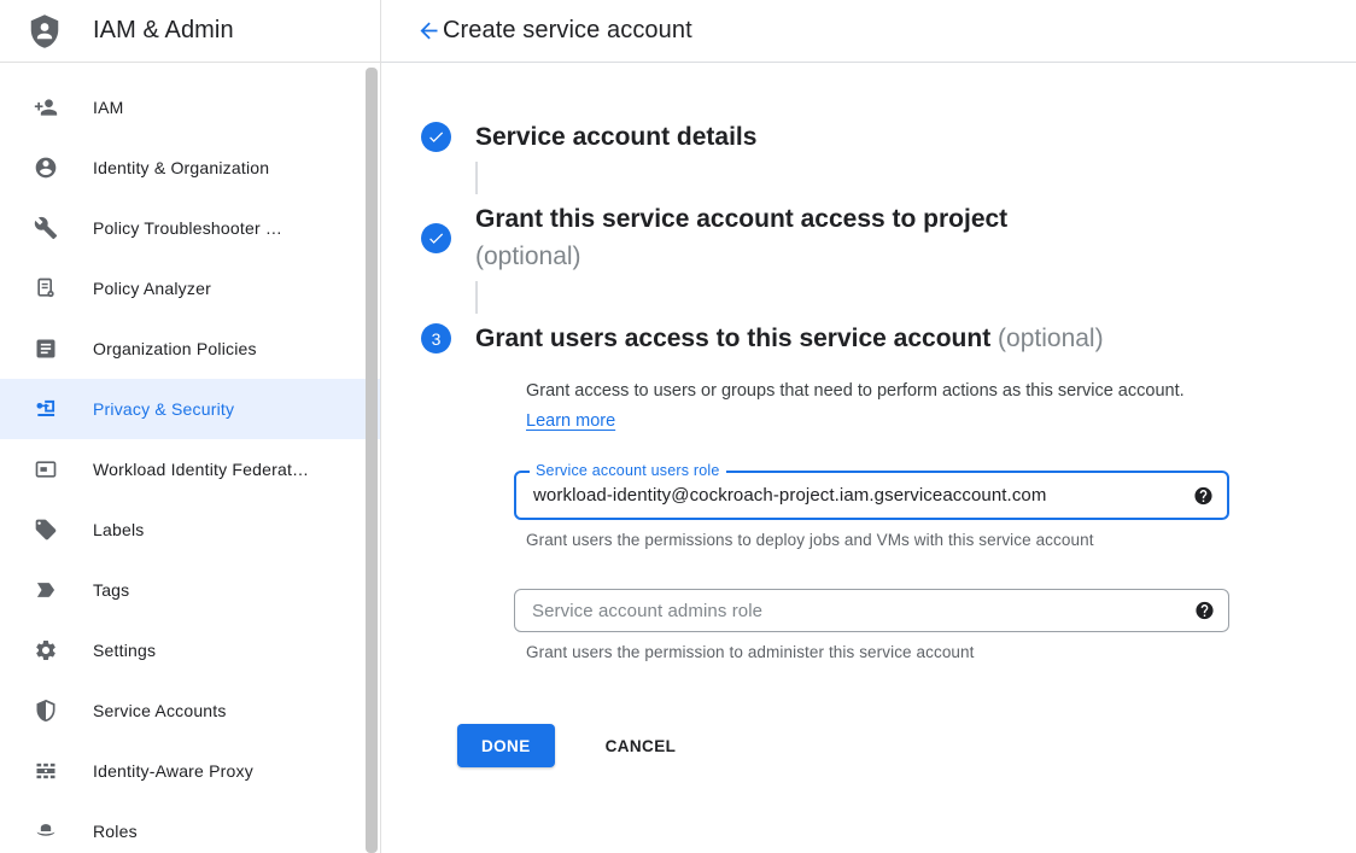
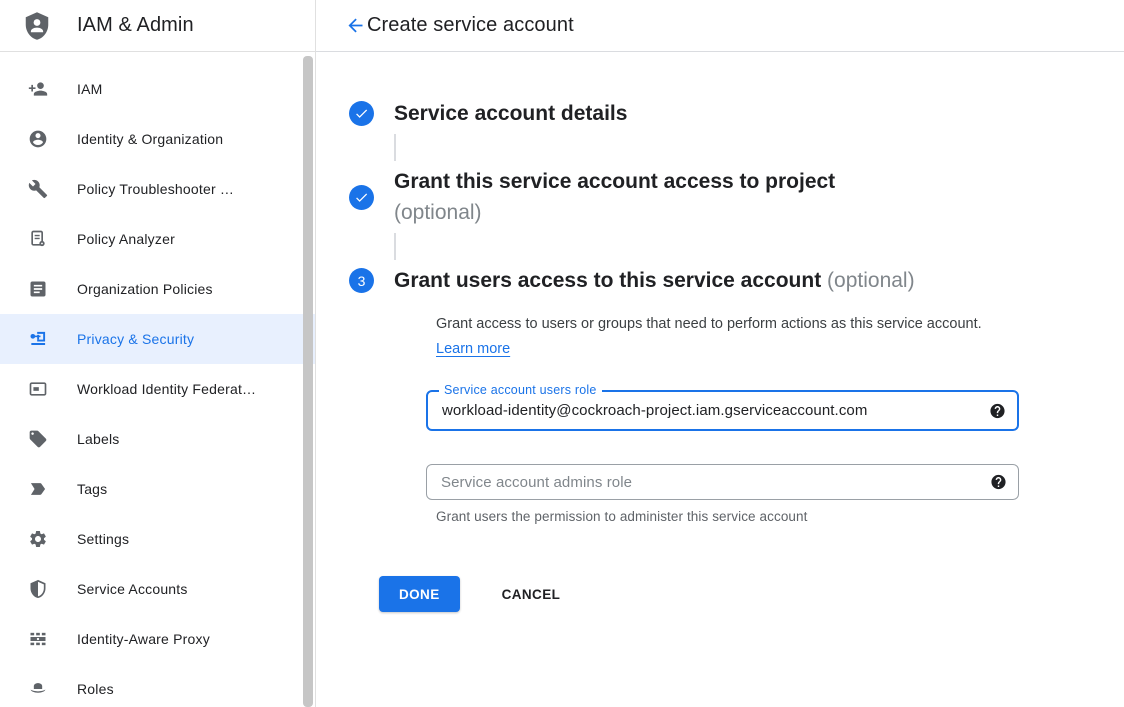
  IAM & Admin
  IAM
  Identity & Organization
  Policy Troubleshooter …
  Policy Analyzer
  Organization Policies
  Privacy & Security
  Workload Identity Federat…
  Labels
  Tags
  Settings
  Service Accounts
  Identity-Aware Proxy
  Roles
  Create service account
  Service account details
  Grant this service account access to project
  (optional)
  3
  Grant users access to this service account (optional)
  Grant access to users or groups that need to perform actions as this service account. Learn more
  Service account users role
  workload-identity@cockroach-project.iam.gserviceaccount.com
- Grant users the permissions to deploy jobs and VMs with this service account
  Service account admins role
  Grant users the permission to administer this service account
  DONE
  CANCEL
